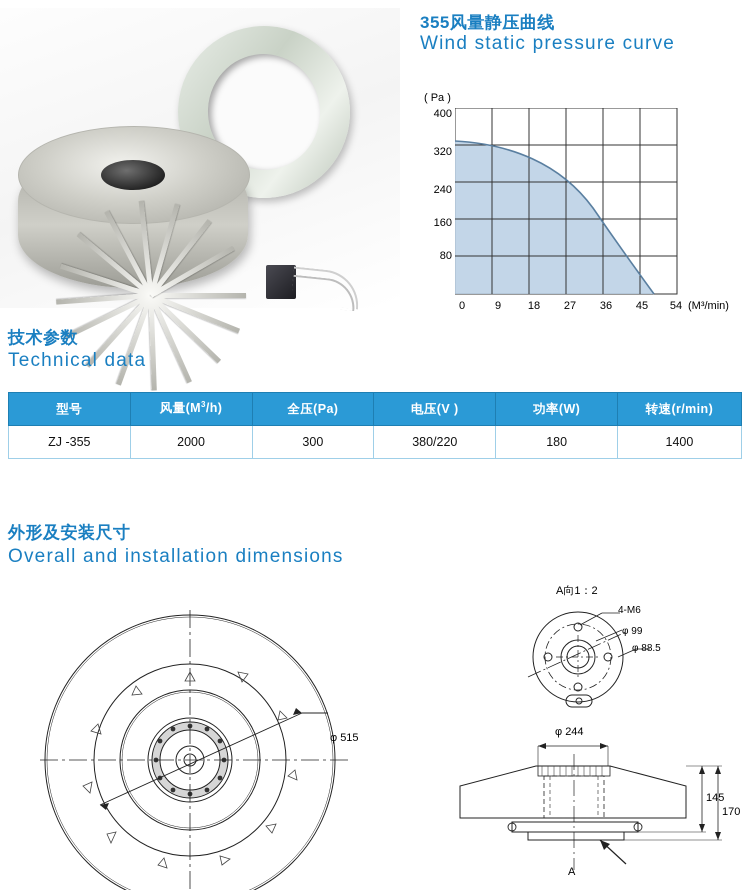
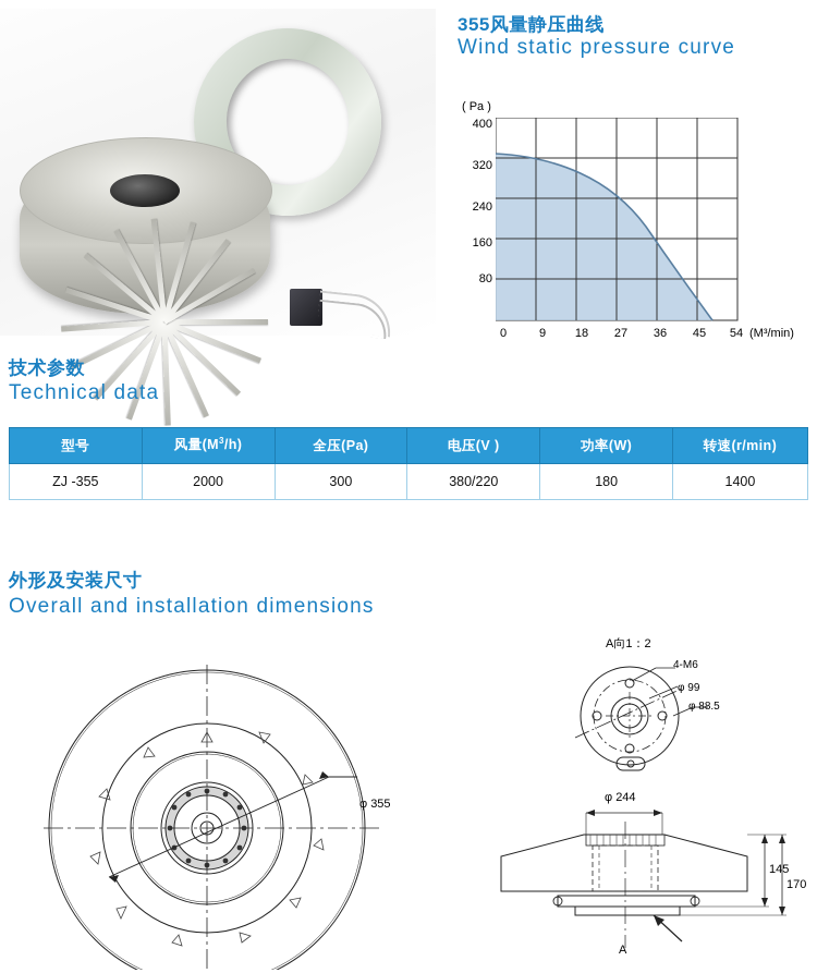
  355风量静压曲线
  Wind static pressure curve
  ( Pa )
  (M³/min)
  400
  320
  240
  160
  80
  0
  9
  18
  27
  36
  45
  54
  技术参数
  Technical data
  型号	风量(M3/h)	全压(Pa)	电压(V )	功率(W)	转速(r/min)
  ZJ -355	2000	300	380/220	180	1400
  外形及安装尺寸
  Overall and installation dimensions
- φ 515
+ φ 355
  A向1：2
  4-M6
  φ 99
  φ 88.5
  φ 244
  145
  170
  A
